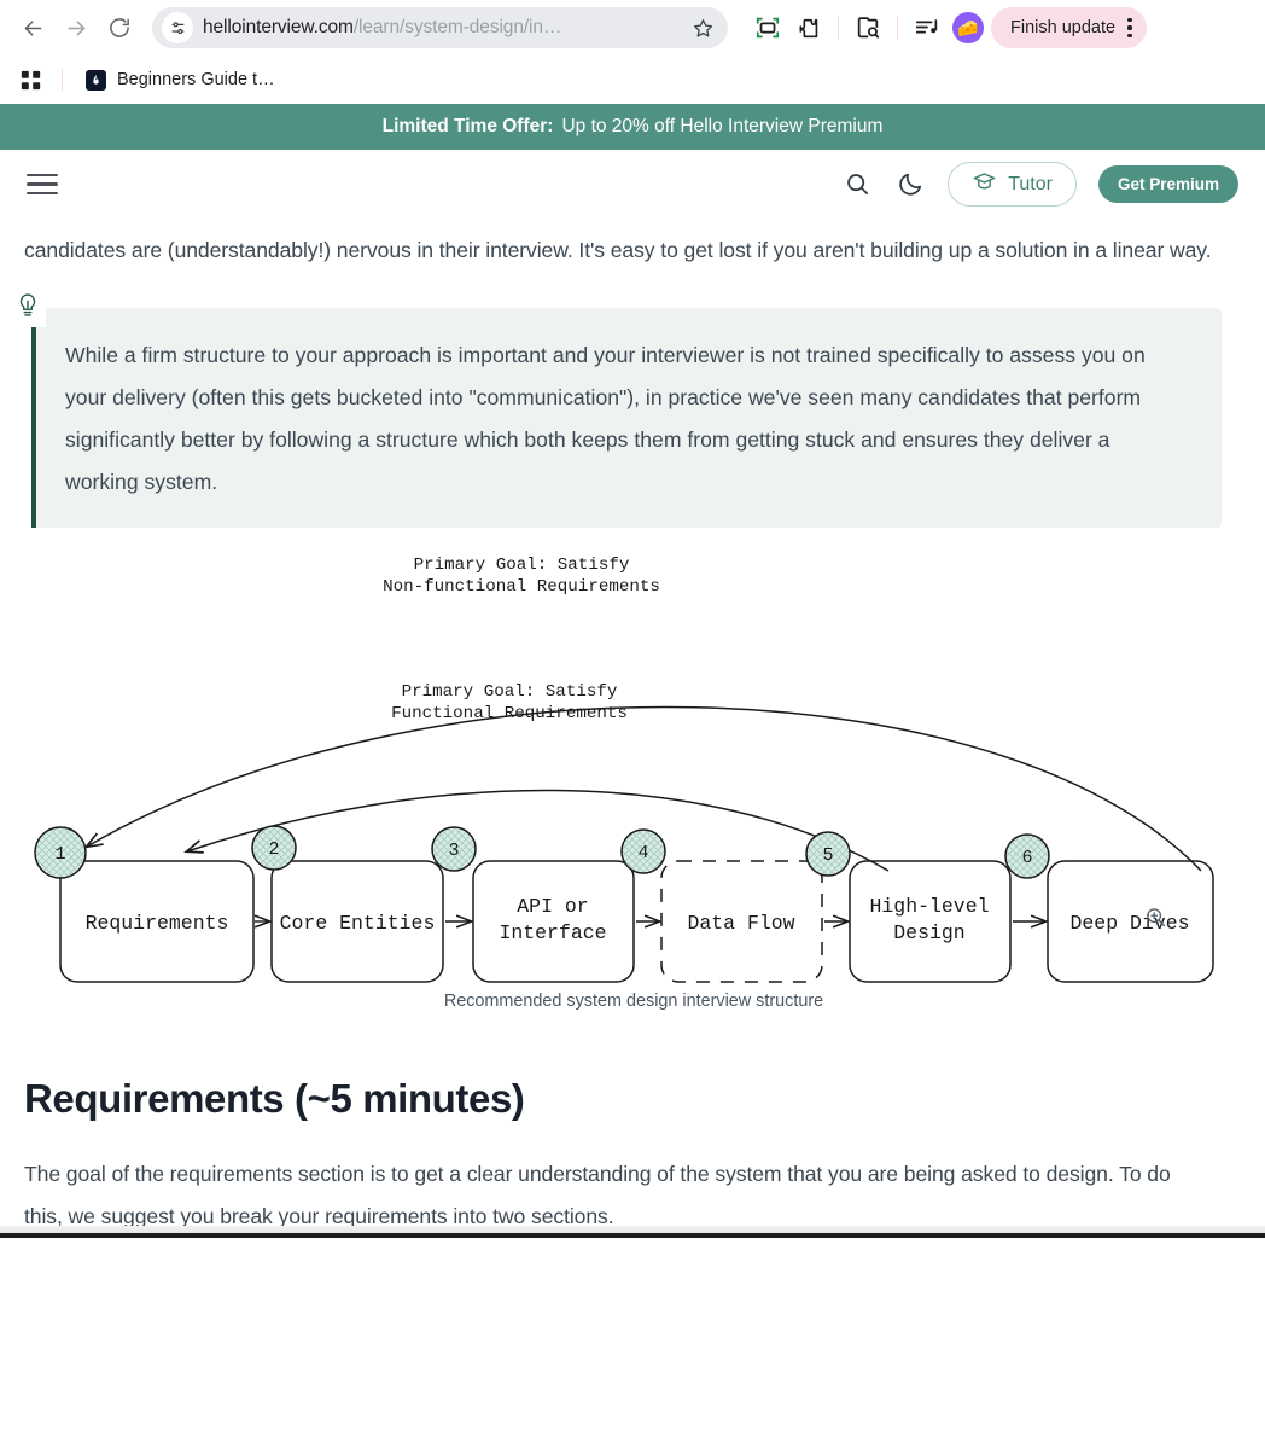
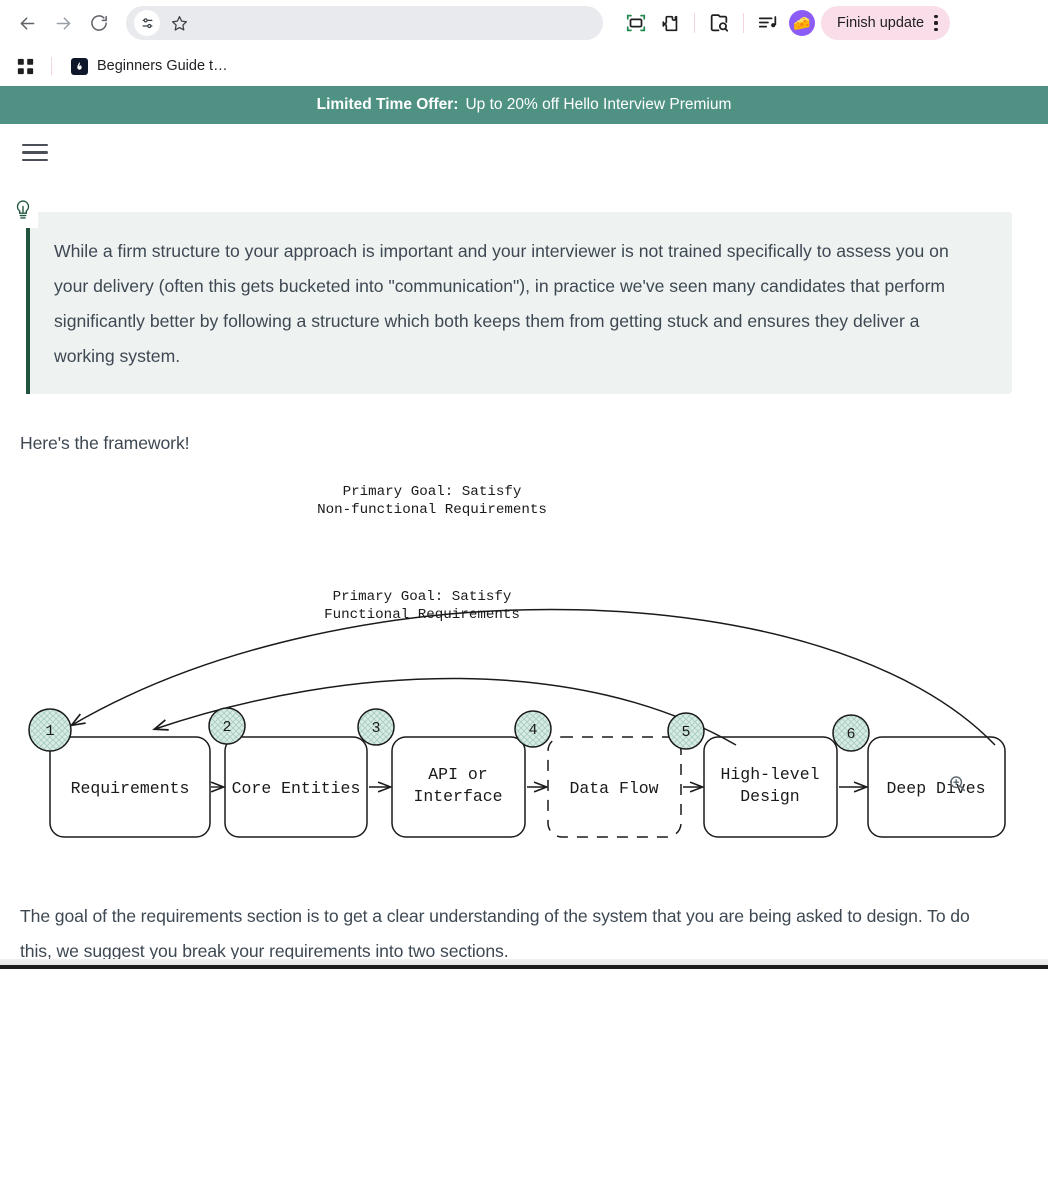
- hellointerview.com/learn/system-design/in…
  🧀
  Finish update
  Beginners Guide t…
  Limited Time Offer:
  Up to 20% off Hello Interview Premium
- Tutor
- Get Premium
- candidates are (understandably!) nervous in their interview. It's easy to get lost if you aren't building up a solution in a linear way.
  While a firm structure to your approach is important and your interviewer is not trained specifically to assess you on your delivery (often this gets bucketed into "communication"), in practice we've seen many candidates that perform significantly better by following a structure which both keeps them from getting stuck and ensures they deliver a working system.
+ Here's the framework!
  1
  2
  3
  4
  5
  6
  Requirements
  Core Entities
  API or
  Interface
  Data Flow
  High-level
  Design
  Deep Dives
  Primary Goal: Satisfy
  Non-functional Requirements
  Primary Goal: Satisfy
  Functional Requirements
- Recommended system design interview structure
- Requirements (~5 minutes)
  The goal of the requirements section is to get a clear understanding of the system that you are being asked to design. To do this, we suggest you break your requirements into two sections.
